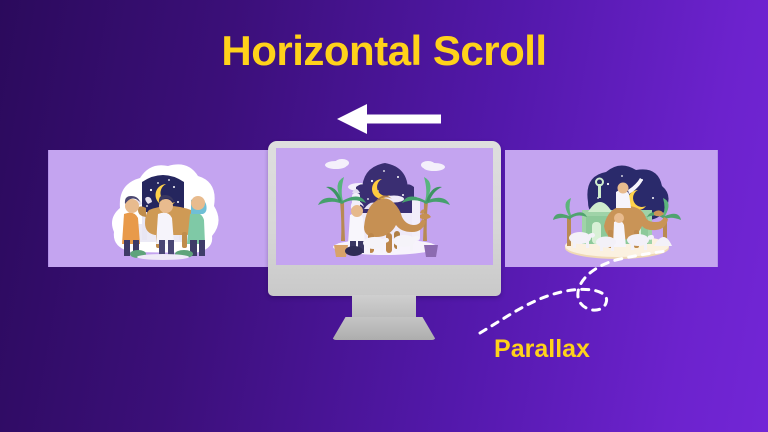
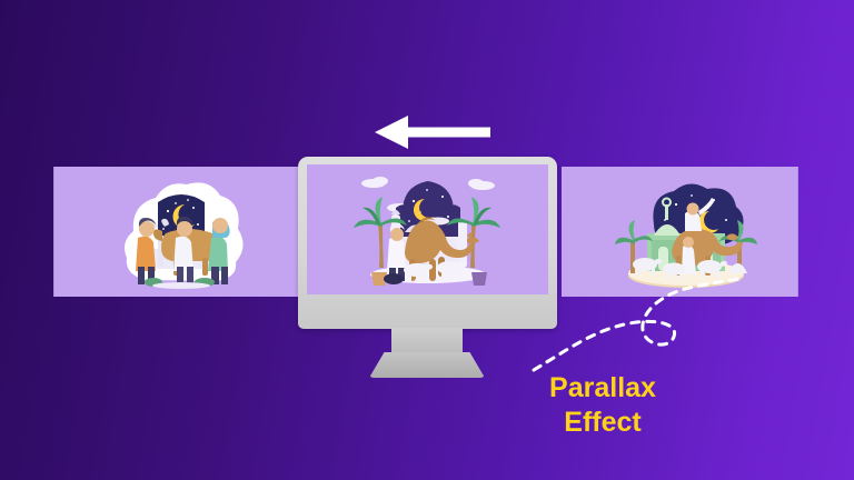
- Horizontal Scroll
  Parallax
+ Effect
